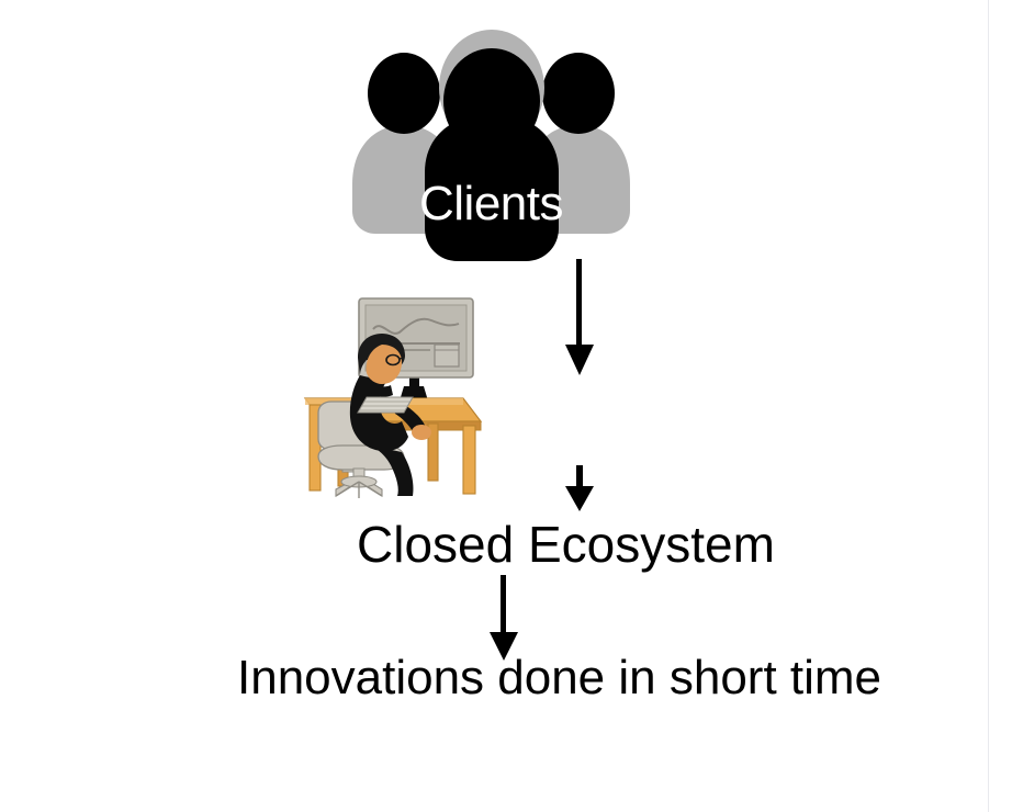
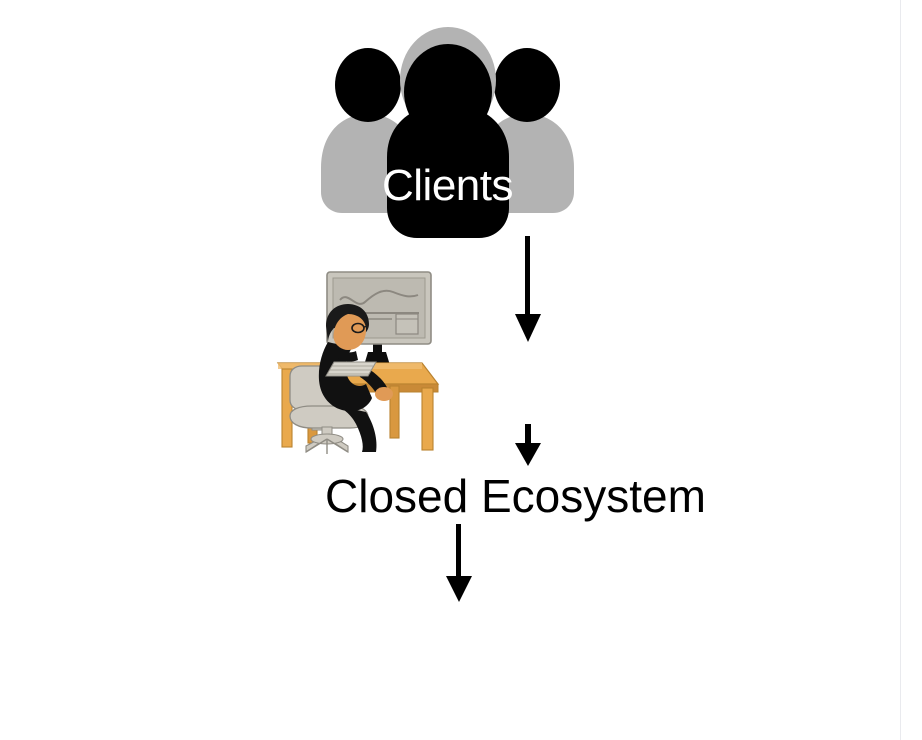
  Clients
  Closed Ecosystem
- Innovations done in short time
